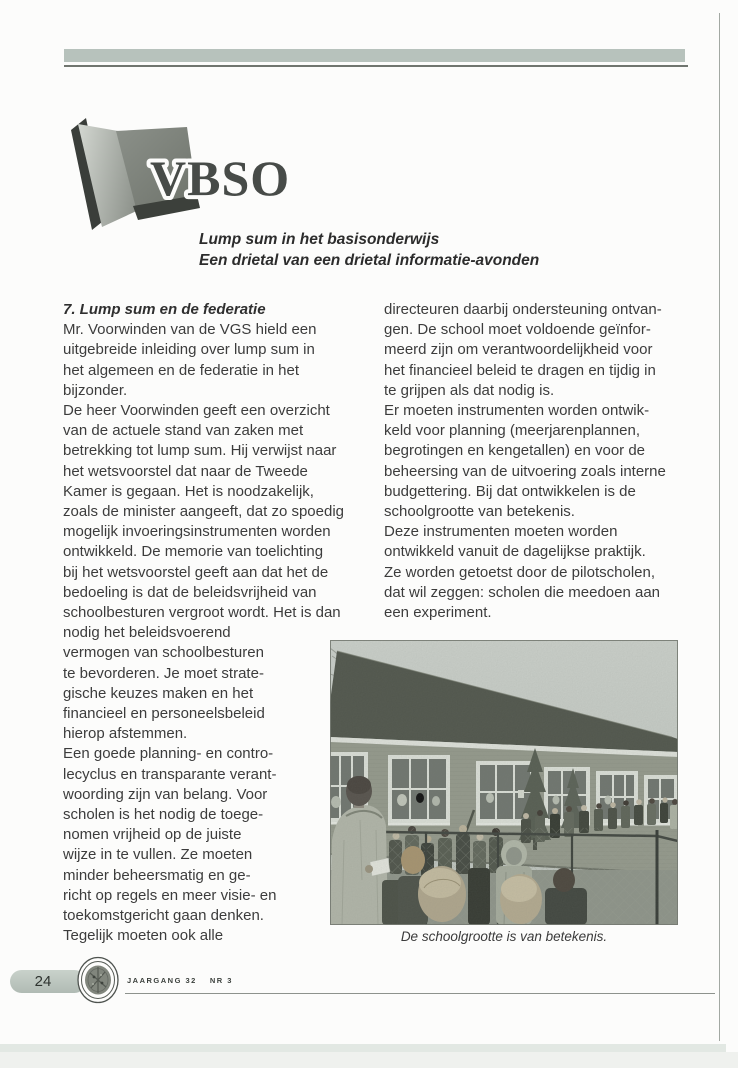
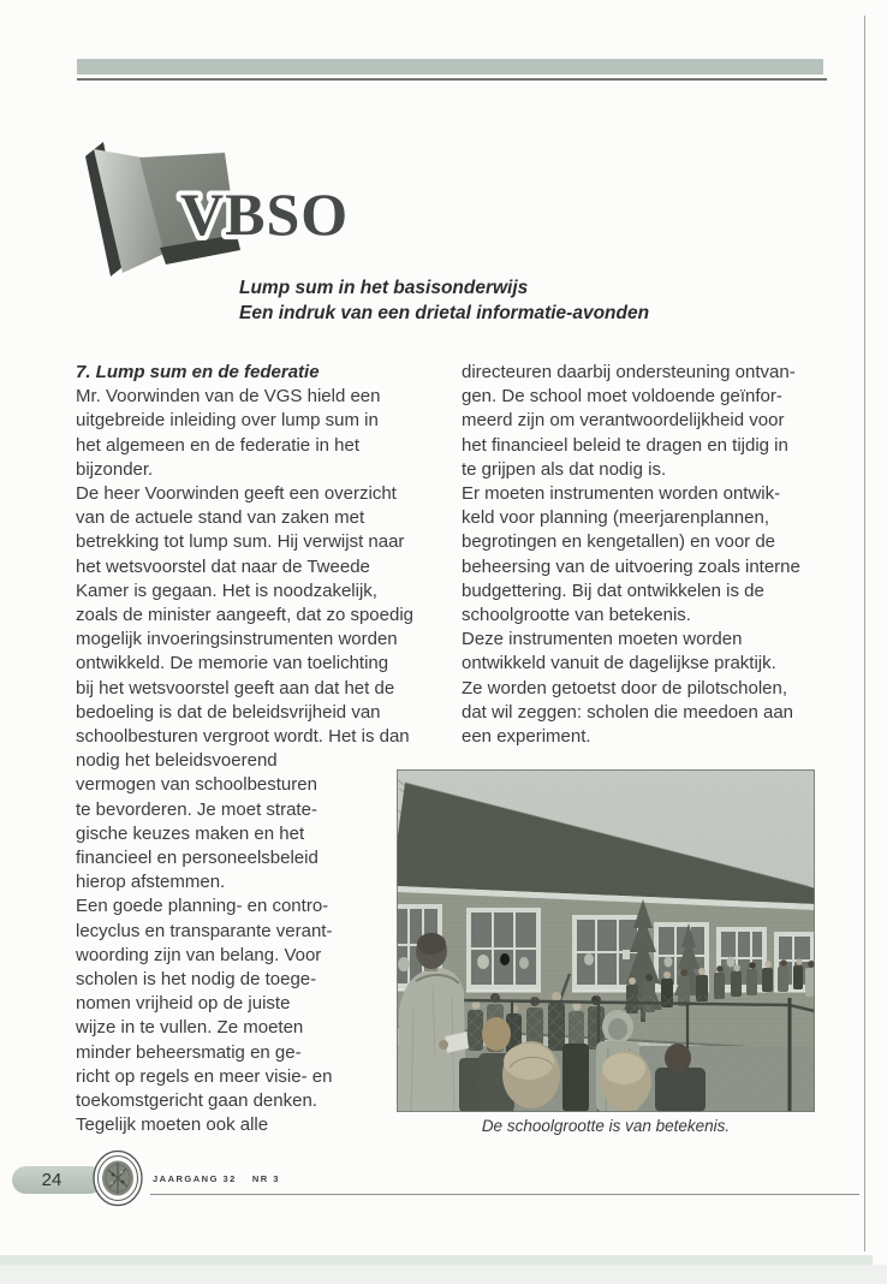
  VBSO
  Lump sum in het basisonderwijs
- Een drietal van een drietal informatie-avonden
+ Een indruk van een drietal informatie-avonden
  7. Lump sum en de federatie
  Mr. Voorwinden van de VGS hield een
  uitgebreide inleiding over lump sum in
  het algemeen en de federatie in het
  bijzonder.
  De heer Voorwinden geeft een overzicht
  van de actuele stand van zaken met
  betrekking tot lump sum. Hij verwijst naar
  het wetsvoorstel dat naar de Tweede
  Kamer is gegaan. Het is noodzakelijk,
  zoals de minister aangeeft, dat zo spoedig
  mogelijk invoeringsinstrumenten worden
  ontwikkeld. De memorie van toelichting
  bij het wetsvoorstel geeft aan dat het de
  bedoeling is dat de beleidsvrijheid van
  schoolbesturen vergroot wordt. Het is dan
  nodig het beleidsvoerend
  vermogen van schoolbesturen
  te bevorderen. Je moet strate-
  gische keuzes maken en het
  financieel en personeelsbeleid
  hierop afstemmen.
  Een goede planning- en contro-
  lecyclus en transparante verant-
  woording zijn van belang. Voor
  scholen is het nodig de toege-
  nomen vrijheid op de juiste
  wijze in te vullen. Ze moeten
  minder beheersmatig en ge-
  richt op regels en meer visie- en
  toekomstgericht gaan denken.
  Tegelijk moeten ook alle
  directeuren daarbij ondersteuning ontvan-
  gen. De school moet voldoende geïnfor-
  meerd zijn om verantwoordelijkheid voor
  het financieel beleid te dragen en tijdig in
  te grijpen als dat nodig is.
  Er moeten instrumenten worden ontwik-
  keld voor planning (meerjarenplannen,
  begrotingen en kengetallen) en voor de
  beheersing van de uitvoering zoals interne
  budgettering. Bij dat ontwikkelen is de
  schoolgrootte van betekenis.
  Deze instrumenten moeten worden
  ontwikkeld vanuit de dagelijkse praktijk.
  Ze worden getoetst door de pilotscholen,
  dat wil zeggen: scholen die meedoen aan
  een experiment.
  De schoolgrootte is van betekenis.
  24
  JAARGANG 32
  NR 3
